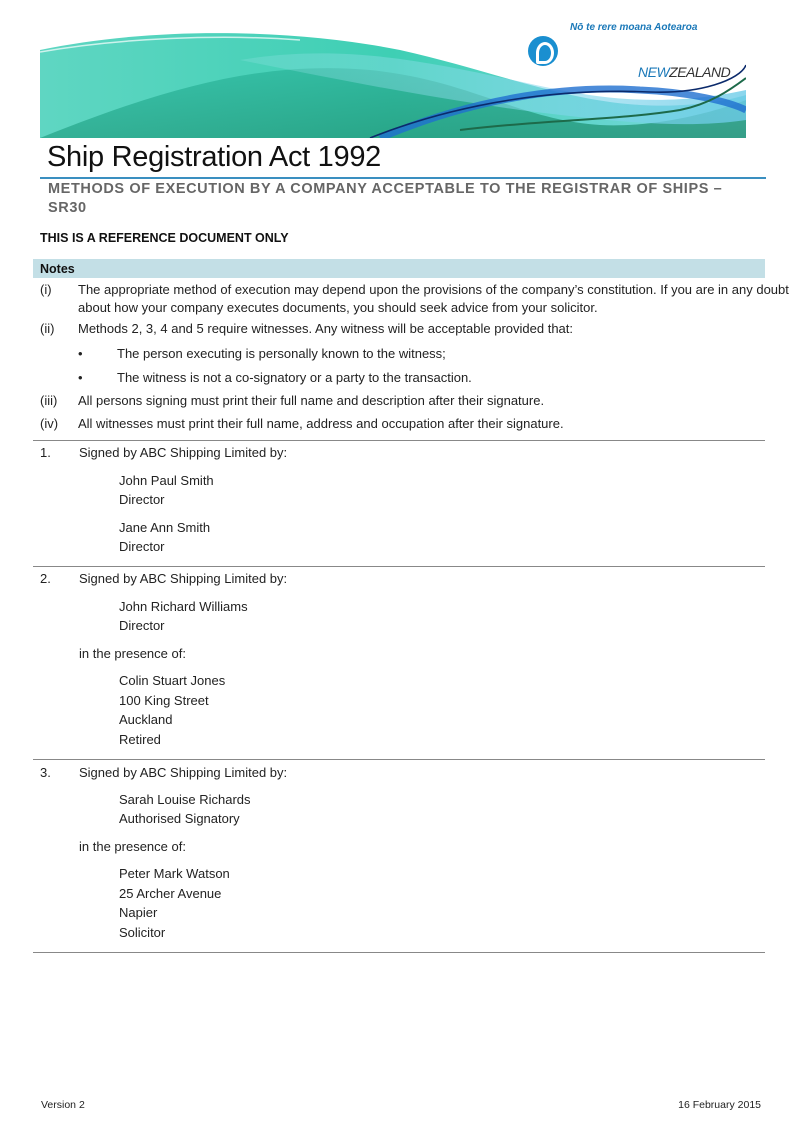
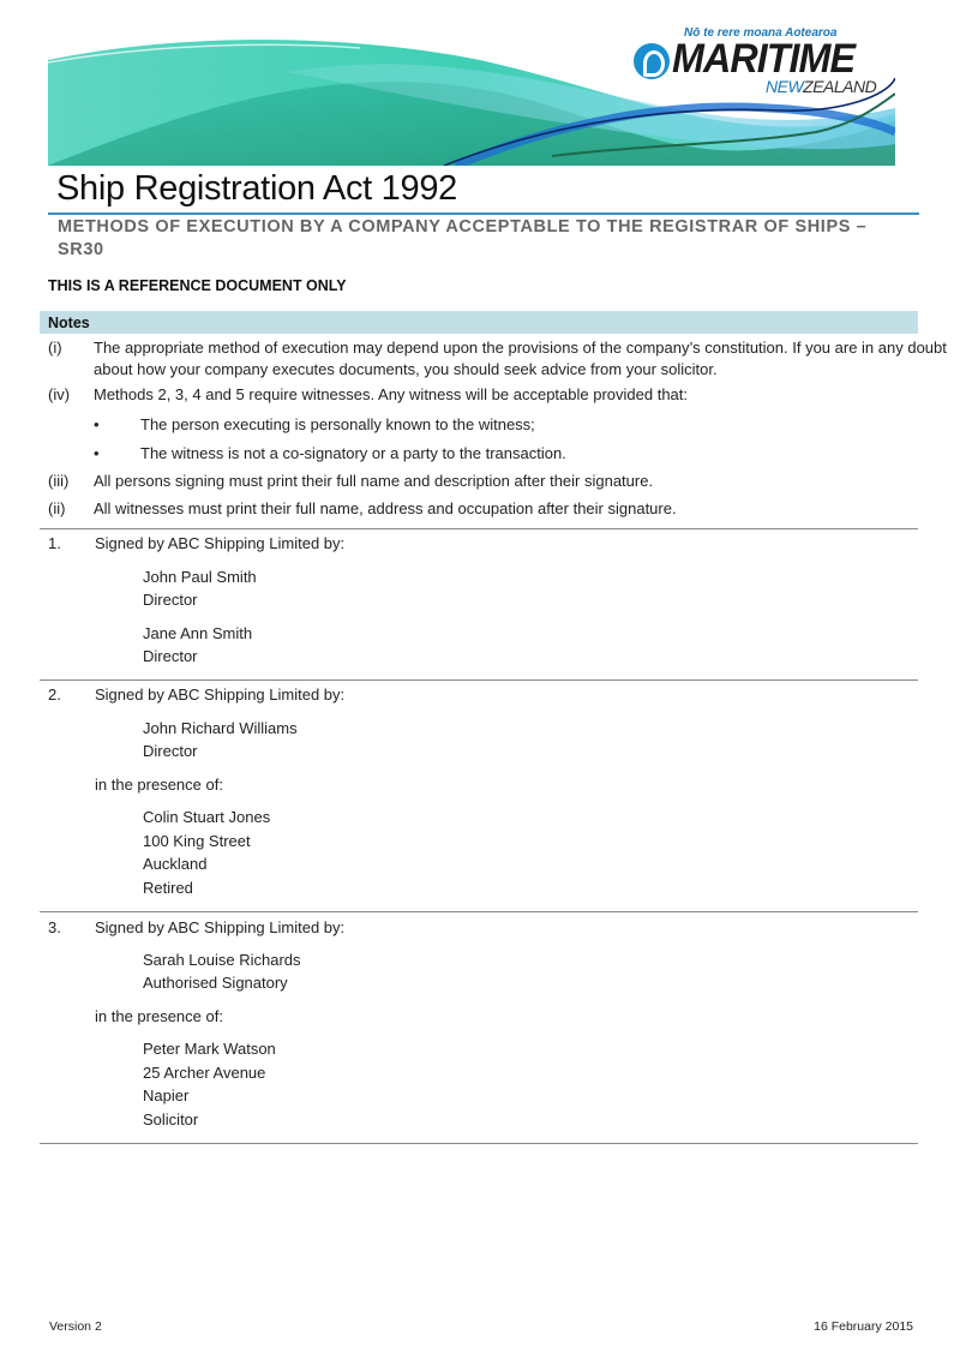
  Nō te rere moana Aotearoa
+ MARITIME
  NEWZEALAND
  Ship Registration Act 1992
  METHODS OF EXECUTION BY A COMPANY ACCEPTABLE TO THE REGISTRAR OF SHIPS – SR30
  THIS IS A REFERENCE DOCUMENT ONLY
  Notes
  (i)
  The appropriate method of execution may depend upon the provisions of the company’s constitution. If you are in any doubt about how your company executes documents, you should seek advice from your solicitor.
- (ii)
+ (iv)
  Methods 2, 3, 4 and 5 require witnesses. Any witness will be acceptable provided that:
  •
  The person executing is personally known to the witness;
  •
  The witness is not a co-signatory or a party to the transaction.
  (iii)
  All persons signing must print their full name and description after their signature.
- (iv)
+ (ii)
  All witnesses must print their full name, address and occupation after their signature.
  1.
  Signed by ABC Shipping Limited by:
  John Paul Smith
  Director
  Jane Ann Smith
  Director
  2.
  Signed by ABC Shipping Limited by:
  John Richard Williams
  Director
  in the presence of:
  Colin Stuart Jones
  100 King Street
  Auckland
  Retired
  3.
  Signed by ABC Shipping Limited by:
  Sarah Louise Richards
  Authorised Signatory
  in the presence of:
  Peter Mark Watson
  25 Archer Avenue
  Napier
  Solicitor
  Version 2
  16 February 2015
